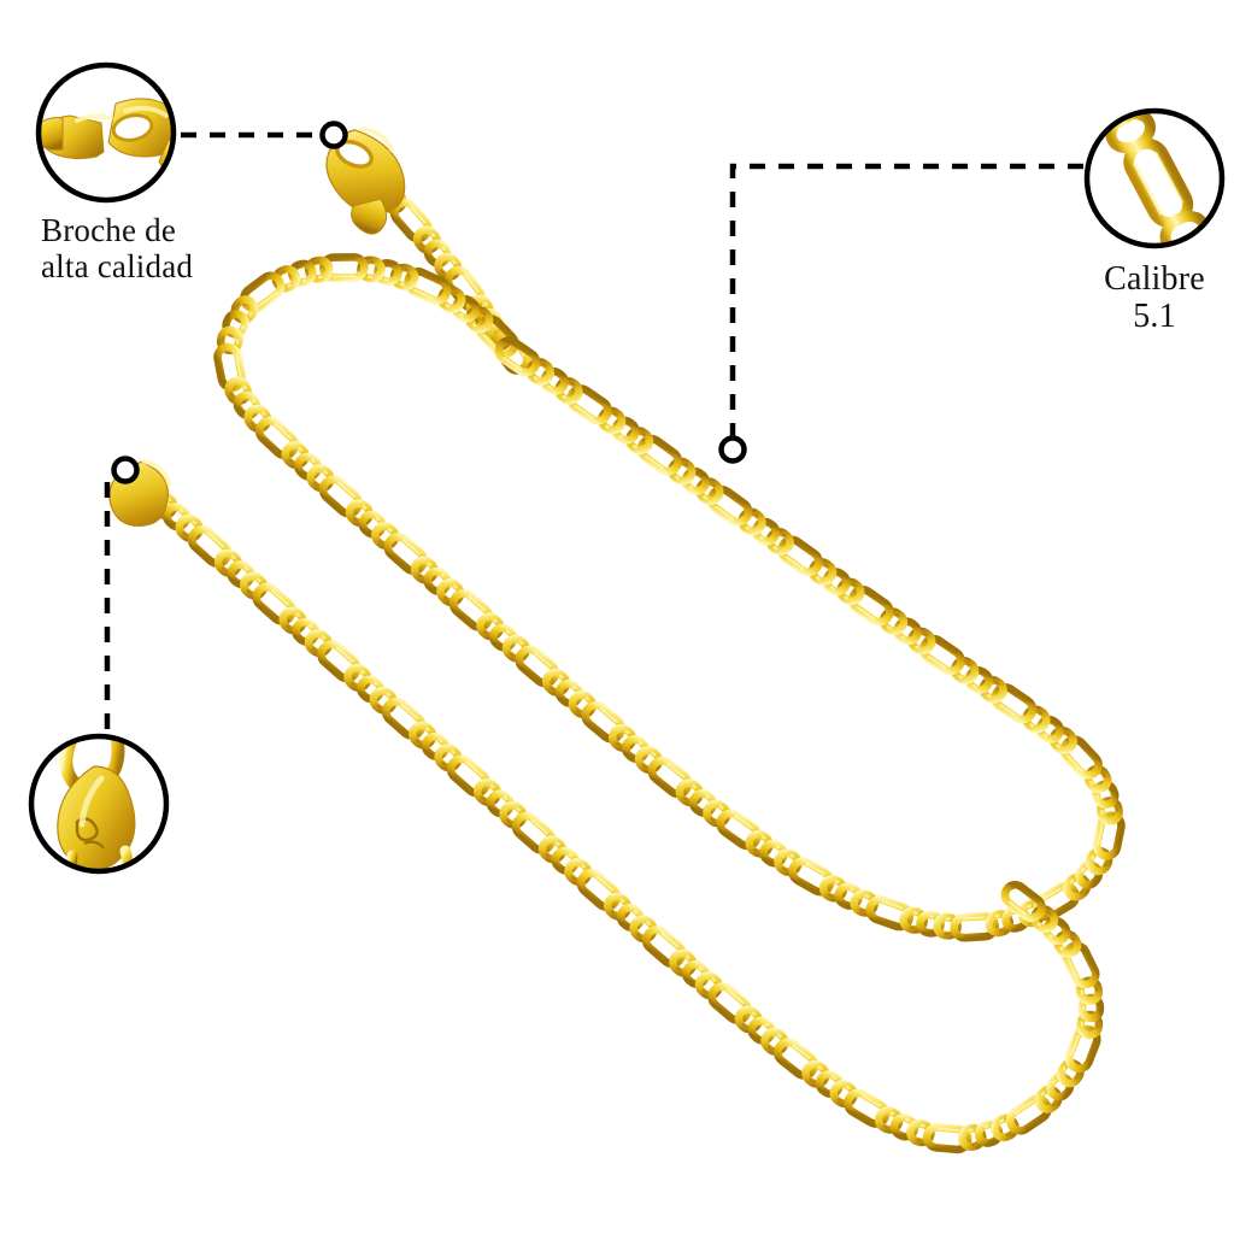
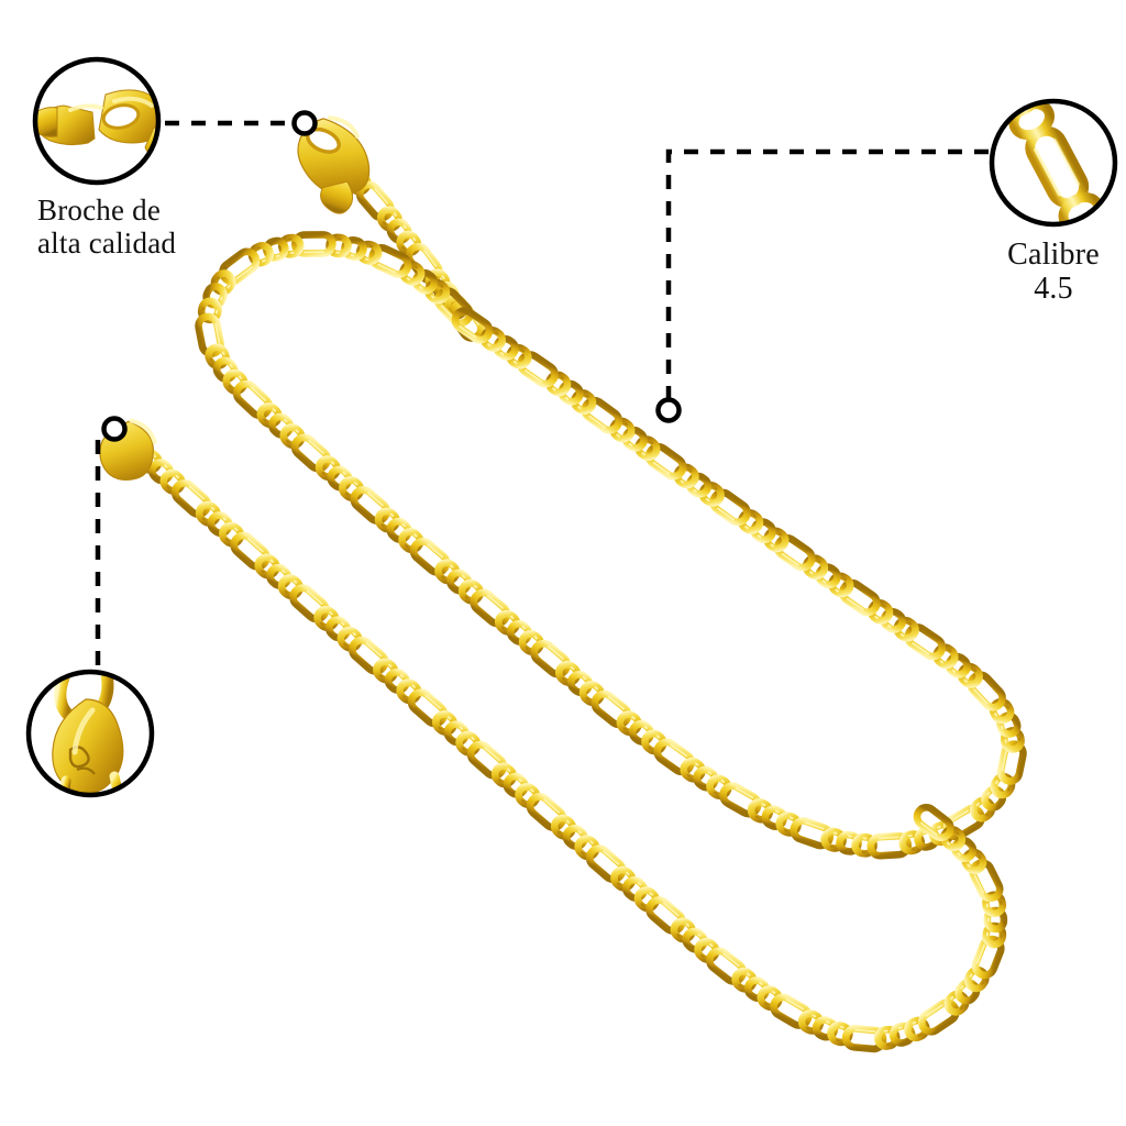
  Broche de alta calidad
  Calibre
- 5.1
+ 4.5
